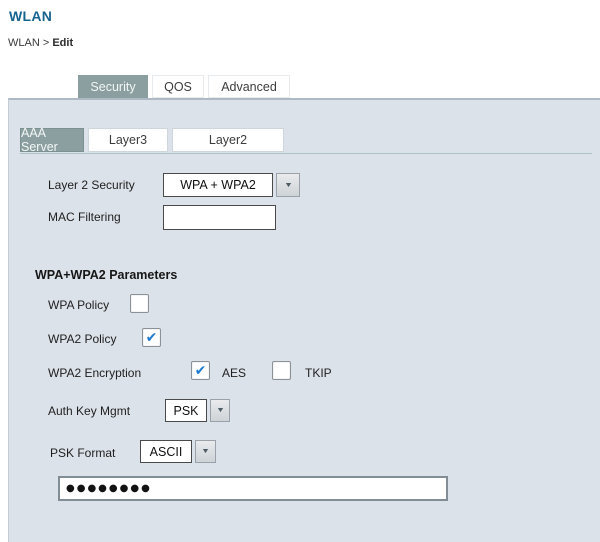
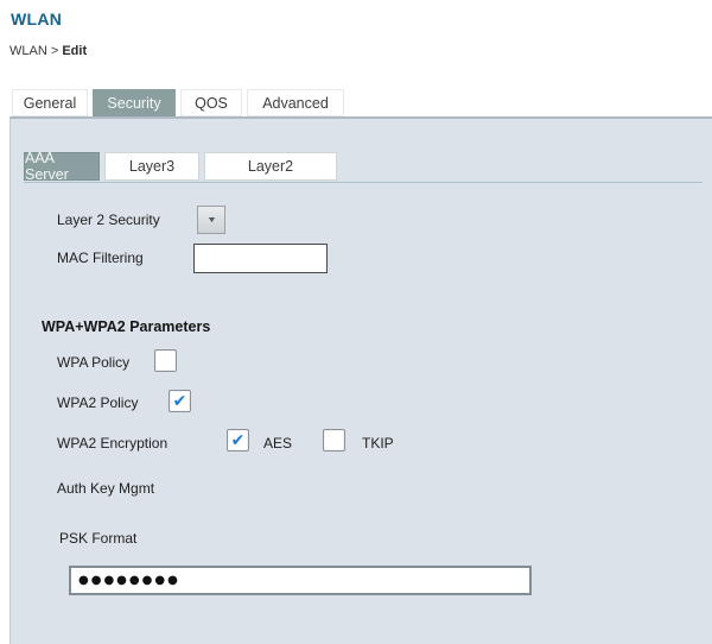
  WLAN
  WLAN > Edit
+ General
  Security
  QOS
  Advanced
  AAA Server
  Layer3
  Layer2
  Layer 2 Security
- WPA + WPA2
  MAC Filtering
  WPA+WPA2 Parameters
  WPA Policy
  WPA2 Policy
  ✔
  WPA2 Encryption
  ✔
  AES
  TKIP
  Auth Key Mgmt
- PSK
  PSK Format
- ASCII
  ●●●●●●●●
